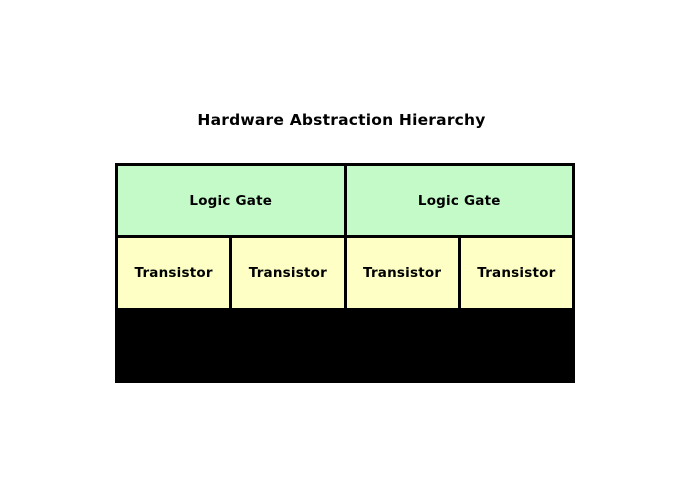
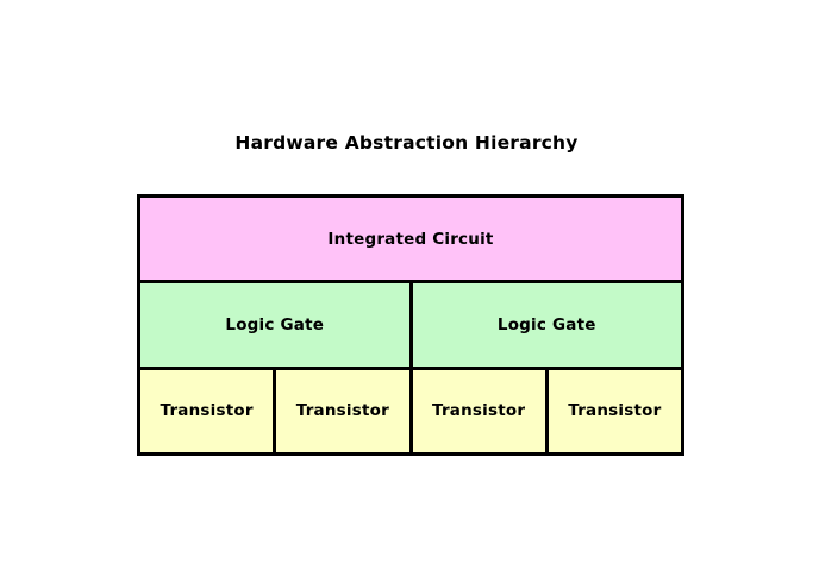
  Hardware Abstraction Hierarchy
+ Integrated Circuit
  Logic Gate
  Logic Gate
  Transistor
  Transistor
  Transistor
  Transistor
